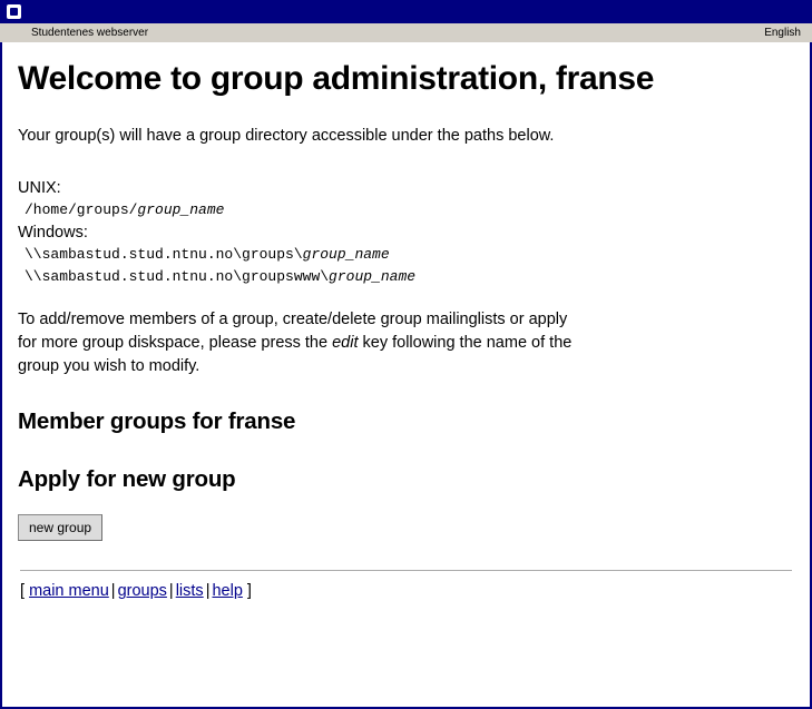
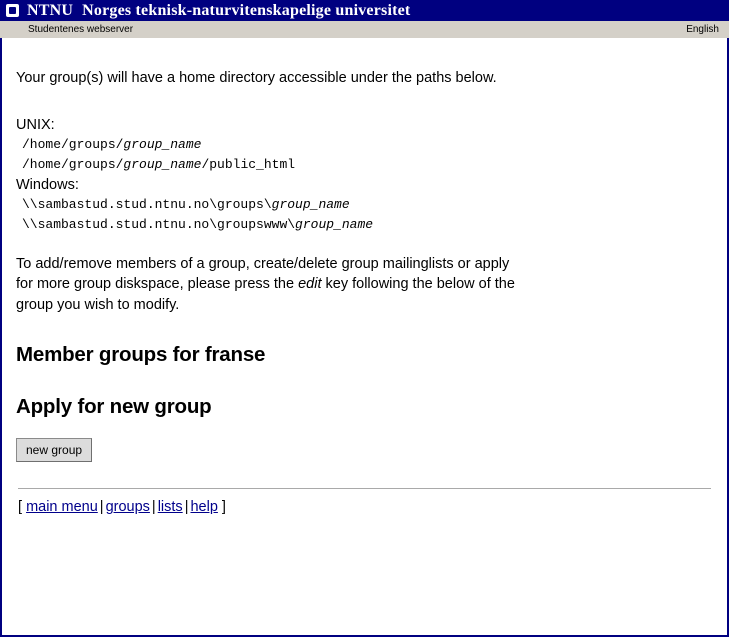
+ NTNU Norges teknisk-naturvitenskapelige universitet
  Studentenes webserver
  English
- Welcome to group administration, franse
- Your group(s) will have a group directory accessible under the paths below.
+ Your group(s) will have a home directory accessible under the paths below.
  UNIX:
  /home/groups/group_name
+ /home/groups/group_name/public_html
  Windows:
  \\sambastud.stud.ntnu.no\groups\group_name
  \\sambastud.stud.ntnu.no\groupswww\group_name
- To add/remove members of a group, create/delete group mailinglists or apply for more group diskspace, please press the edit key following the name of the group you wish to modify.
+ To add/remove members of a group, create/delete group mailinglists or apply for more group diskspace, please press the edit key following the below of the group you wish to modify.
  Member groups for franse
  Apply for new group
  new group
  [ main menu | groups | lists | help ]
